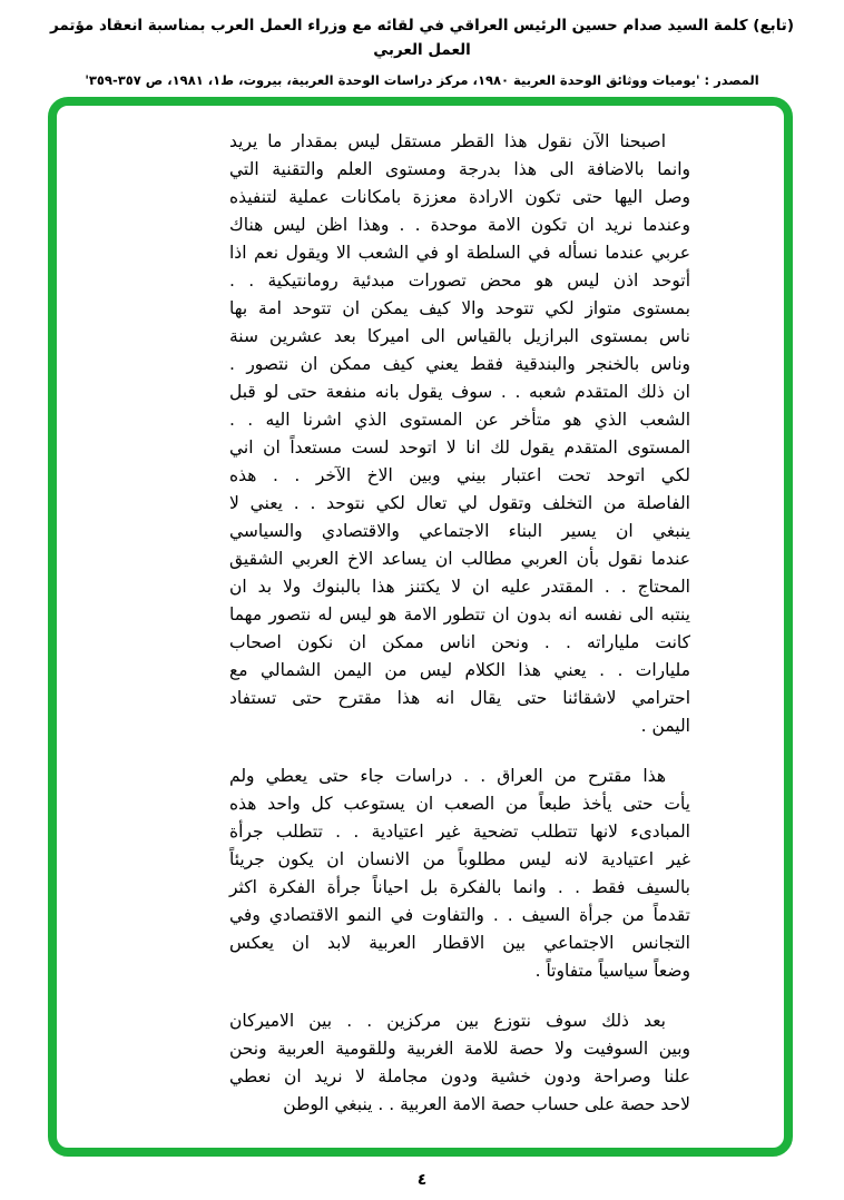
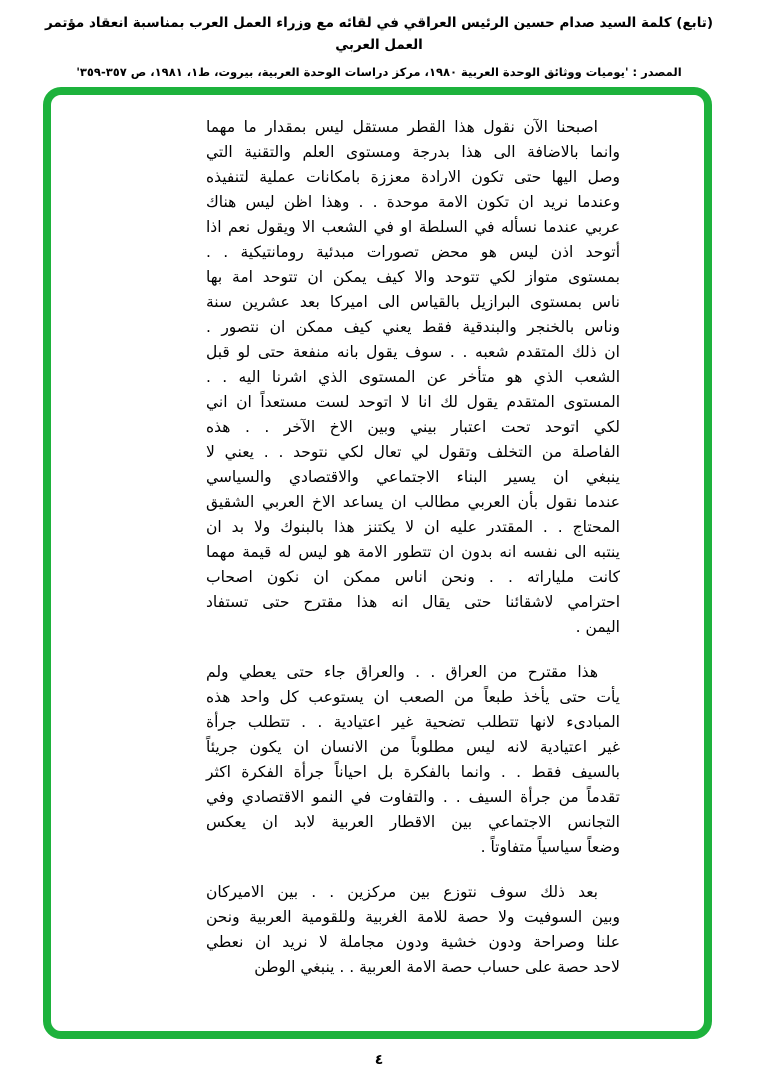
  (تابع) كلمة السيد صدام حسين الرئيس العراقي في لقائه مع وزراء العمل العرب بمناسبة انعقاد مؤتمر العمل العربي
  المصدر : 'يوميات ووثائق الوحدة العربية ١٩٨٠، مركز دراسات الوحدة العربية، بيروت، ط١، ١٩٨١، ص ٣٥٧-٣٥٩'
- اصبحنا الآن نقول هذا القطر مستقل ليس بمقدار ما يريد
+ اصبحنا الآن نقول هذا القطر مستقل ليس بمقدار ما مهما
  وانما بالاضافة الى هذا بدرجة ومستوى العلم والتقنية التي
  وصل اليها حتى تكون الارادة معززة بامكانات عملية لتنفيذه
  وعندما نريد ان تكون الامة موحدة . . وهذا اظن ليس هناك
  عربي عندما نسأله في السلطة او في الشعب الا ويقول نعم اذا
  أتوحد اذن ليس هو محض تصورات مبدئية رومانتيكية . .
  بمستوى متواز لكي تتوحد والا كيف يمكن ان تتوحد امة بها
  ناس بمستوى البرازيل بالقياس الى اميركا بعد عشرين سنة
  وناس بالخنجر والبندقية فقط يعني كيف ممكن ان نتصور .
  ان ذلك المتقدم شعبه . . سوف يقول بانه منفعة حتى لو قبل
  الشعب الذي هو متأخر عن المستوى الذي اشرنا اليه . .
  المستوى المتقدم يقول لك انا لا اتوحد لست مستعداً ان اني
  لكي اتوحد تحت اعتبار بيني وبين الاخ الآخر . . هذه
  الفاصلة من التخلف وتقول لي تعال لكي نتوحد . . يعني لا
  ينبغي ان يسير البناء الاجتماعي والاقتصادي والسياسي
  عندما نقول بأن العربي مطالب ان يساعد الاخ العربي الشقيق
  المحتاج . . المقتدر عليه ان لا يكتنز هذا بالبنوك ولا بد ان
- ينتبه الى نفسه انه بدون ان تتطور الامة هو ليس له نتصور مهما
+ ينتبه الى نفسه انه بدون ان تتطور الامة هو ليس له قيمة مهما
  كانت ملياراته . . ونحن اناس ممكن ان نكون اصحاب
- مليارات . . يعني هذا الكلام ليس من اليمن الشمالي مع
  احترامي لاشقائنا حتى يقال انه هذا مقترح حتى تستفاد
  اليمن .
- هذا مقترح من العراق . . دراسات جاء حتى يعطي ولم
+ هذا مقترح من العراق . . والعراق جاء حتى يعطي ولم
  يأت حتى يأخذ طبعاً من الصعب ان يستوعب كل واحد هذه
  المبادىء لانها تتطلب تضحية غير اعتيادية . . تتطلب جرأة
  غير اعتيادية لانه ليس مطلوباً من الانسان ان يكون جريئاً
  بالسيف فقط . . وانما بالفكرة بل احياناً جرأة الفكرة اكثر
  تقدماً من جرأة السيف . . والتفاوت في النمو الاقتصادي وفي
  التجانس الاجتماعي بين الاقطار العربية لابد ان يعكس
  وضعاً سياسياً متفاوتاً .
  بعد ذلك سوف نتوزع بين مركزين . . بين الاميركان
  وبين السوفيت ولا حصة للامة الغربية وللقومية العربية ونحن
  علنا وصراحة ودون خشية ودون مجاملة لا نريد ان نعطي
  لاحد حصة على حساب حصة الامة العربية . . ينبغي الوطن
  ٤
